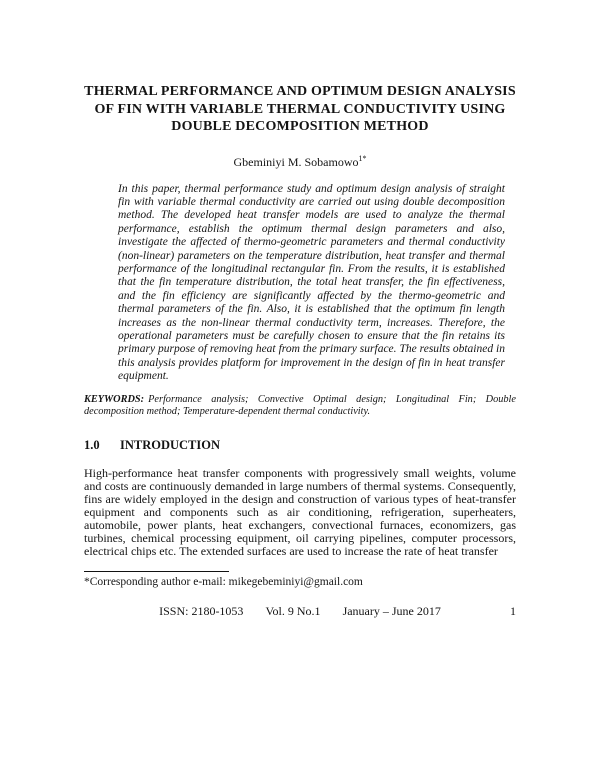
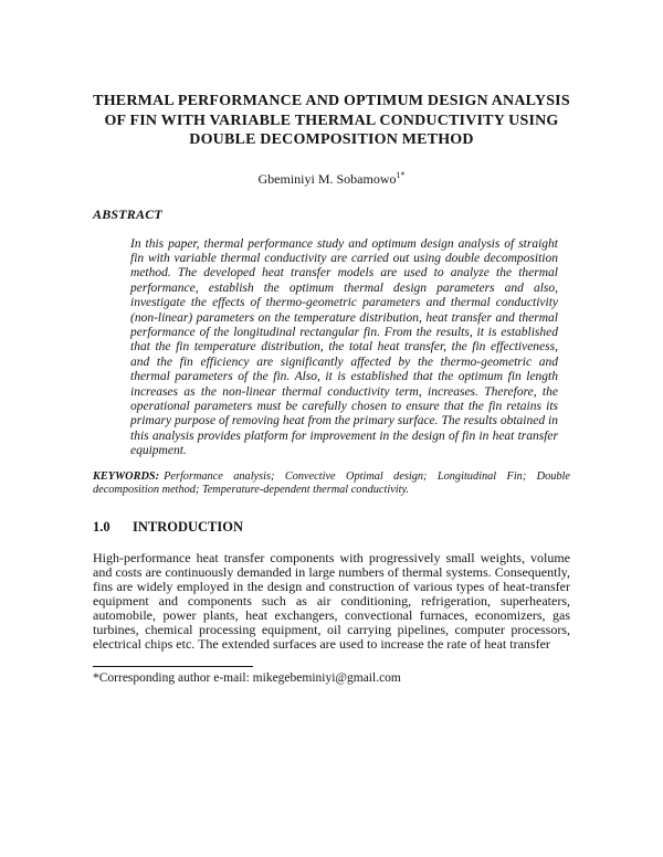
  THERMAL PERFORMANCE AND OPTIMUM DESIGN ANALYSIS
  OF FIN WITH VARIABLE THERMAL CONDUCTIVITY USING
  DOUBLE DECOMPOSITION METHOD
  Gbeminiyi M. Sobamowo1*
+ ABSTRACT
- In this paper, thermal performance study and optimum design analysis of straight fin with variable thermal conductivity are carried out using double decomposition method. The developed heat transfer models are used to analyze the thermal performance, establish the optimum thermal design parameters and also, investigate the affected of thermo-geometric parameters and thermal conductivity (non-linear) parameters on the temperature distribution, heat transfer and thermal performance of the longitudinal rectangular fin. From the results, it is established that the fin temperature distribution, the total heat transfer, the fin effectiveness, and the fin efficiency are significantly affected by the thermo-geometric and thermal parameters of the fin. Also, it is established that the optimum fin length increases as the non-linear thermal conductivity term, increases. Therefore, the operational parameters must be carefully chosen to ensure that the fin retains its primary purpose of removing heat from the primary surface. The results obtained in this analysis provides platform for improvement in the design of fin in heat transfer equipment.
+ In this paper, thermal performance study and optimum design analysis of straight fin with variable thermal conductivity are carried out using double decomposition method. The developed heat transfer models are used to analyze the thermal performance, establish the optimum thermal design parameters and also, investigate the effects of thermo-geometric parameters and thermal conductivity (non-linear) parameters on the temperature distribution, heat transfer and thermal performance of the longitudinal rectangular fin. From the results, it is established that the fin temperature distribution, the total heat transfer, the fin effectiveness, and the fin efficiency are significantly affected by the thermo-geometric and thermal parameters of the fin. Also, it is established that the optimum fin length increases as the non-linear thermal conductivity term, increases. Therefore, the operational parameters must be carefully chosen to ensure that the fin retains its primary purpose of removing heat from the primary surface. The results obtained in this analysis provides platform for improvement in the design of fin in heat transfer equipment.
  KEYWORDS: Performance analysis; Convective Optimal design; Longitudinal Fin; Double decomposition method; Temperature-dependent thermal conductivity.
  1.0 INTRODUCTION
  High-performance heat transfer components with progressively small weights, volume and costs are continuously demanded in large numbers of thermal systems. Consequently, fins are widely employed in the design and construction of various types of heat-transfer equipment and components such as air conditioning, refrigeration, superheaters, automobile, power plants, heat exchangers, convectional furnaces, economizers, gas turbines, chemical processing equipment, oil carrying pipelines, computer processors, electrical chips etc. The extended surfaces are used to increase the rate of heat transfer
  *Corresponding author e-mail: mikegebeminiyi@gmail.com
- ISSN: 2180-1053
- Vol. 9 No.1
- January – June 2017
- 1
